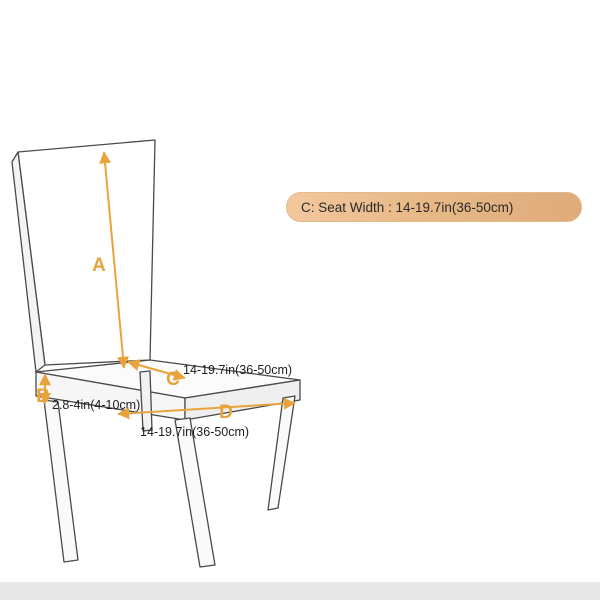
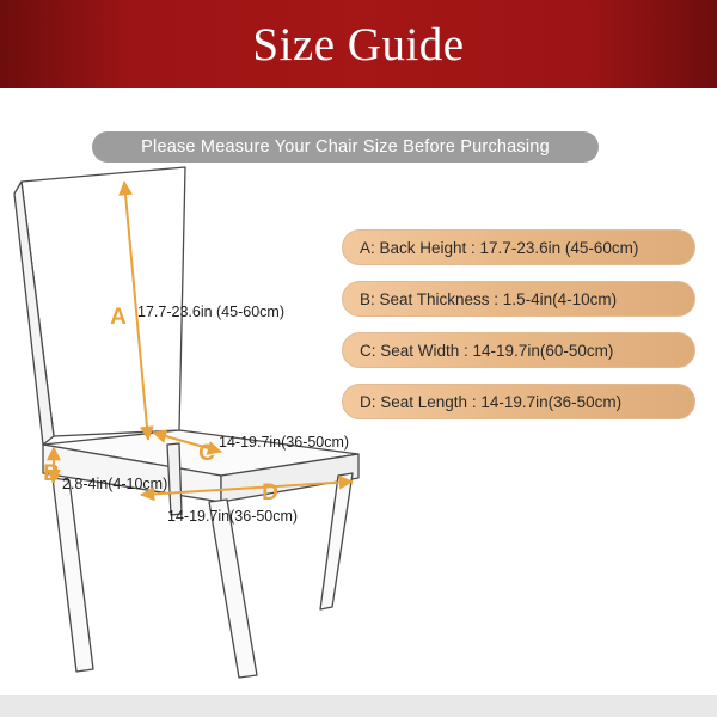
+ Size Guide
+ Please Measure Your Chair Size Before Purchasing
+ A: Back Height : 17.7-23.6in (45-60cm)
+ B: Seat Thickness : 1.5-4in(4-10cm)
- C: Seat Width : 14-19.7in(36-50cm)
+ C: Seat Width : 14-19.7in(60-50cm)
+ D: Seat Length : 14-19.7in(36-50cm)
  A
+ 17.7-23.6in (45-60cm)
  C
  14-19.7in(36-50cm)
  B
  2.8-4in(4-10cm)
  D
  14-19.7in(36-50cm)
